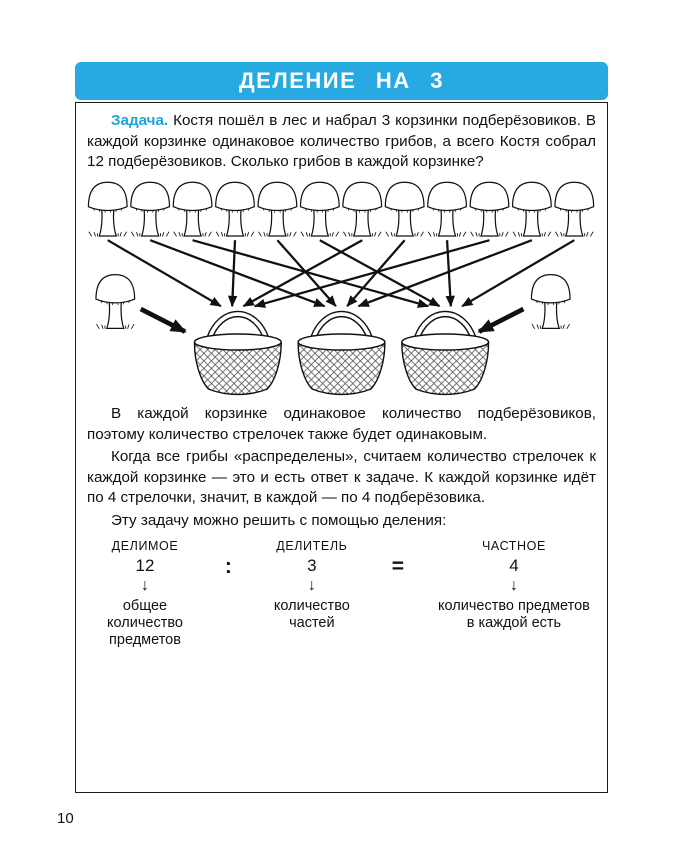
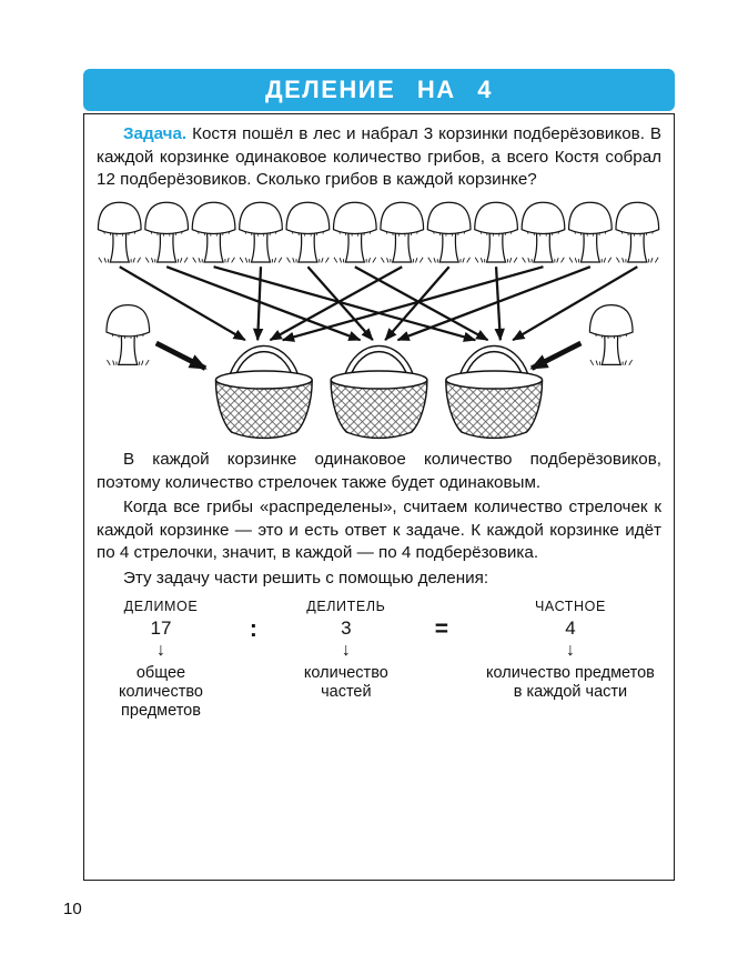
- ДЕЛЕНИЕ НА 3
+ ДЕЛЕНИЕ НА 4
  Задача. Костя пошёл в лес и набрал 3 корзинки подберёзовиков. В каждой корзинке одинаковое количество грибов, а всего Костя собрал 12 подберёзовиков. Сколько грибов в каждой корзинке?
  В каждой корзинке одинаковое количество подберёзовиков, поэтому количество стрелочек также будет одинаковым.
  Когда все грибы «распределены», считаем количество стрелочек к каждой корзинке — это и есть ответ к задаче. К каждой корзинке идёт по 4 стрелочки, значит, в каждой — по 4 подберёзовика.
- Эту задачу можно решить с помощью деления:
+ Эту задачу части решить с помощью деления:
  ДЕЛИМОЕ
- 12
+ 17
  ↓
  общее количество предметов
  :
  ДЕЛИТЕЛЬ
  3
  ↓
  количество частей
  =
  ЧАСТНОЕ
  4
  ↓
- количество предметов в каждой есть
+ количество предметов в каждой части
  10
